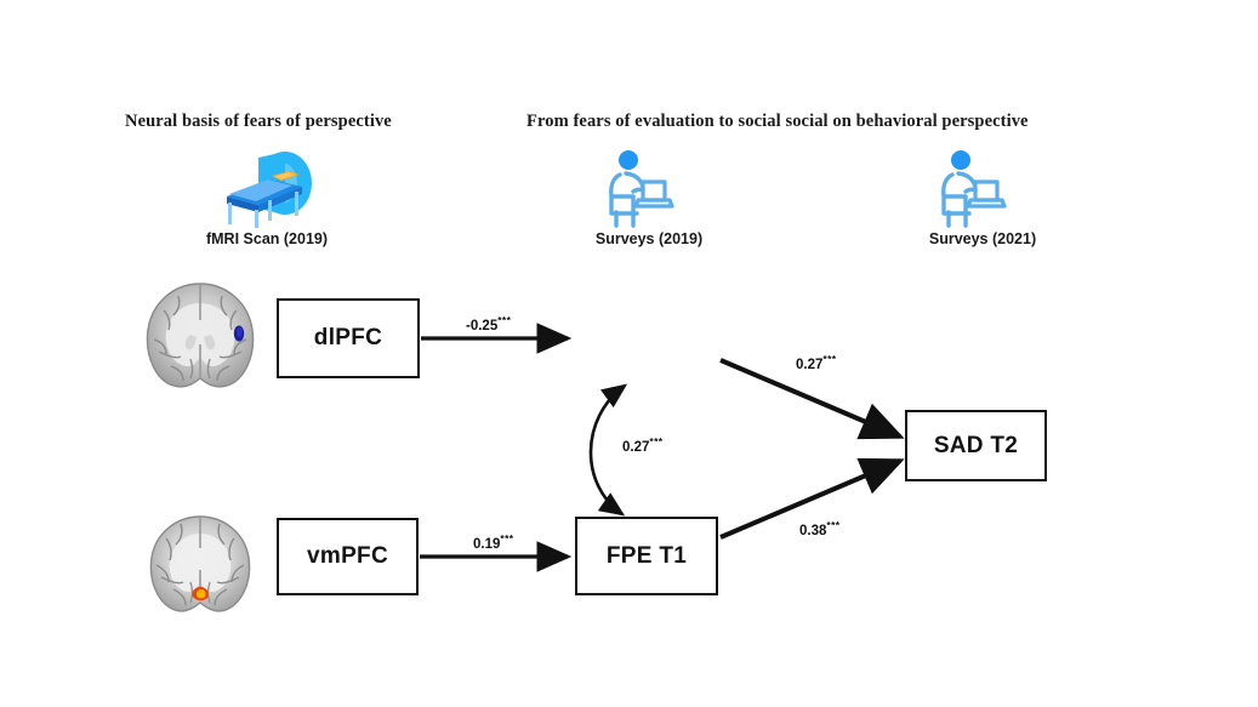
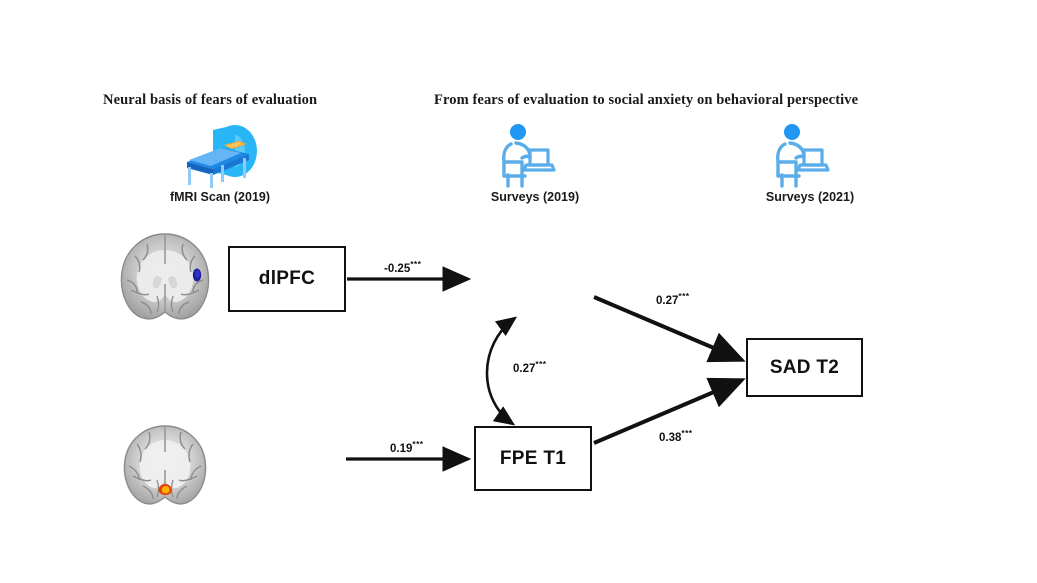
- Neural basis of fears of perspective
+ Neural basis of fears of evaluation
- From fears of evaluation to social social on behavioral perspective
+ From fears of evaluation to social anxiety on behavioral perspective
  fMRI Scan (2019)
  Surveys (2019)
  Surveys (2021)
  dlPFC
- vmPFC
  FPE T1
  SAD T2
  -0.25***
  0.19***
  0.27***
  0.38***
  0.27***
